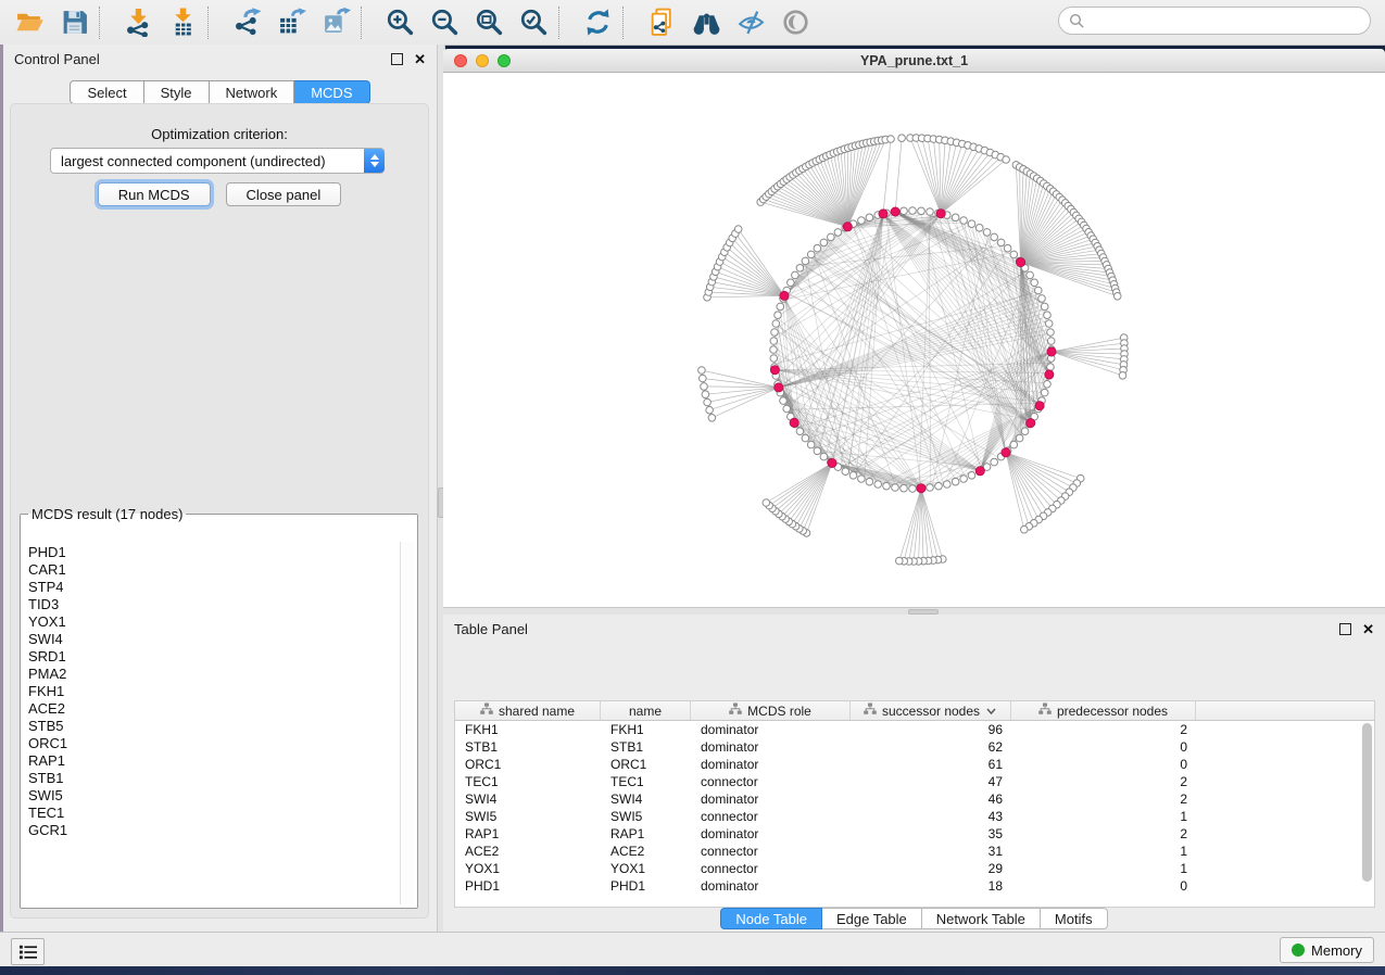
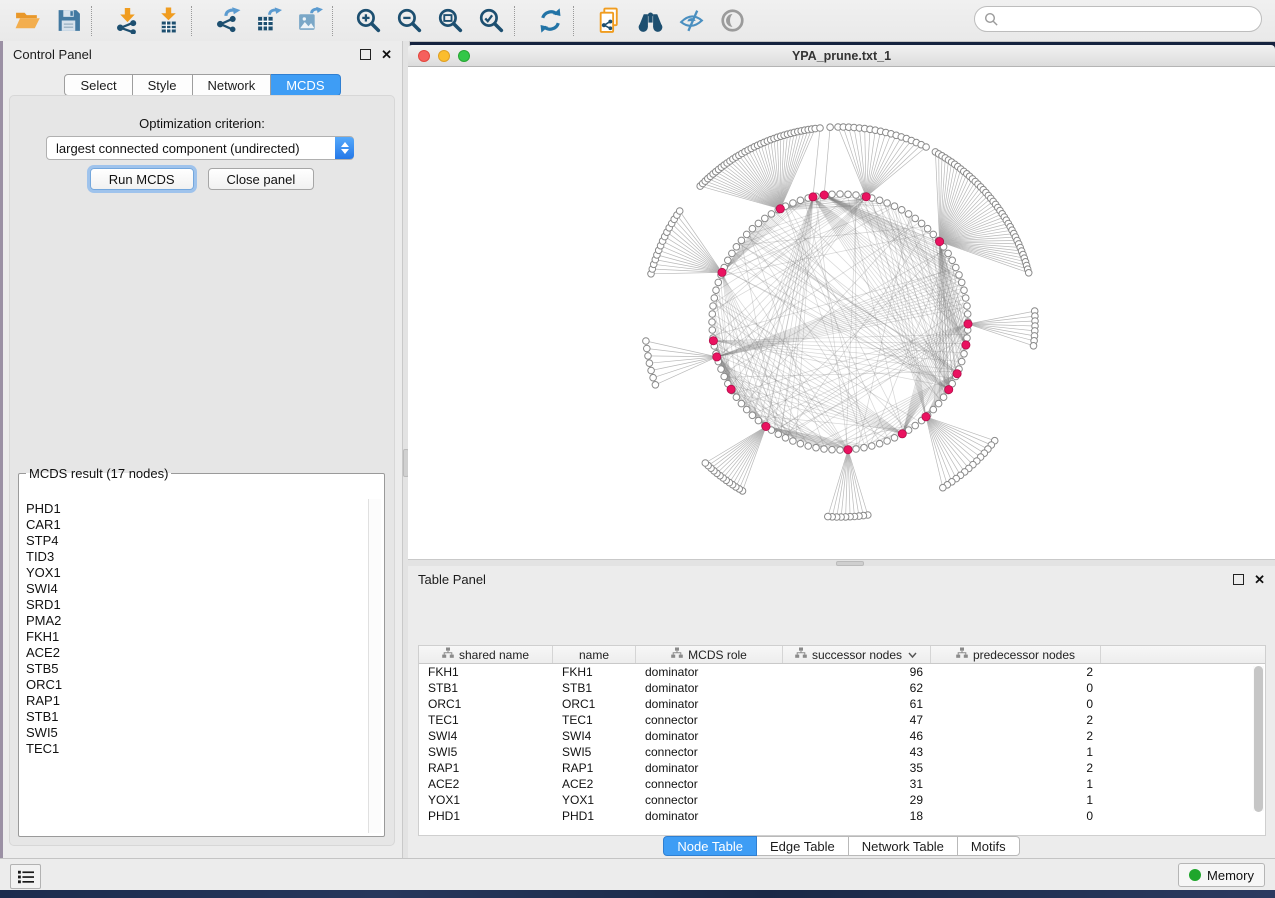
  Control Panel
  ✕
  Select
  Style
  Network
  MCDS
  Optimization criterion:
  largest connected component (undirected)
  Run MCDS
  Close panel
  MCDS result (17 nodes)
  PHD1
  CAR1
  STP4
  TID3
  YOX1
  SWI4
  SRD1
  PMA2
  FKH1
  ACE2
  STB5
  ORC1
  RAP1
  STB1
  SWI5
  TEC1
- GCR1
  YPA_prune.txt_1
  Table Panel
  ✕
  shared name
  name
  MCDS role
  successor nodes
  predecessor nodes
  FKH1
  FKH1
  dominator
  96
  2
  STB1
  STB1
  dominator
  62
  0
  ORC1
  ORC1
  dominator
  61
  0
  TEC1
  TEC1
  connector
  47
  2
  SWI4
  SWI4
  dominator
  46
  2
  SWI5
  SWI5
  connector
  43
  1
  RAP1
  RAP1
  dominator
  35
  2
  ACE2
  ACE2
  connector
  31
  1
  YOX1
  YOX1
  connector
  29
  1
  PHD1
  PHD1
  dominator
  18
  0
  Node Table
  Edge Table
  Network Table
  Motifs
  Memory
